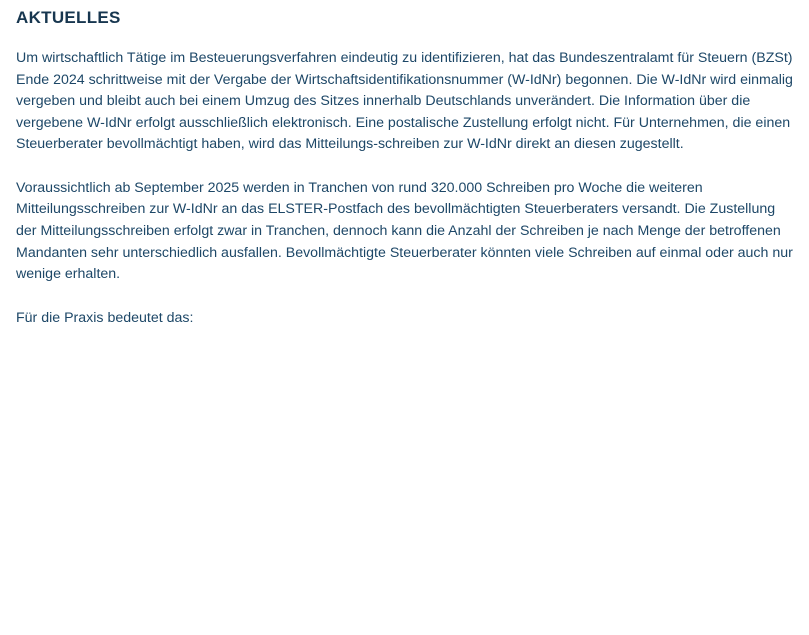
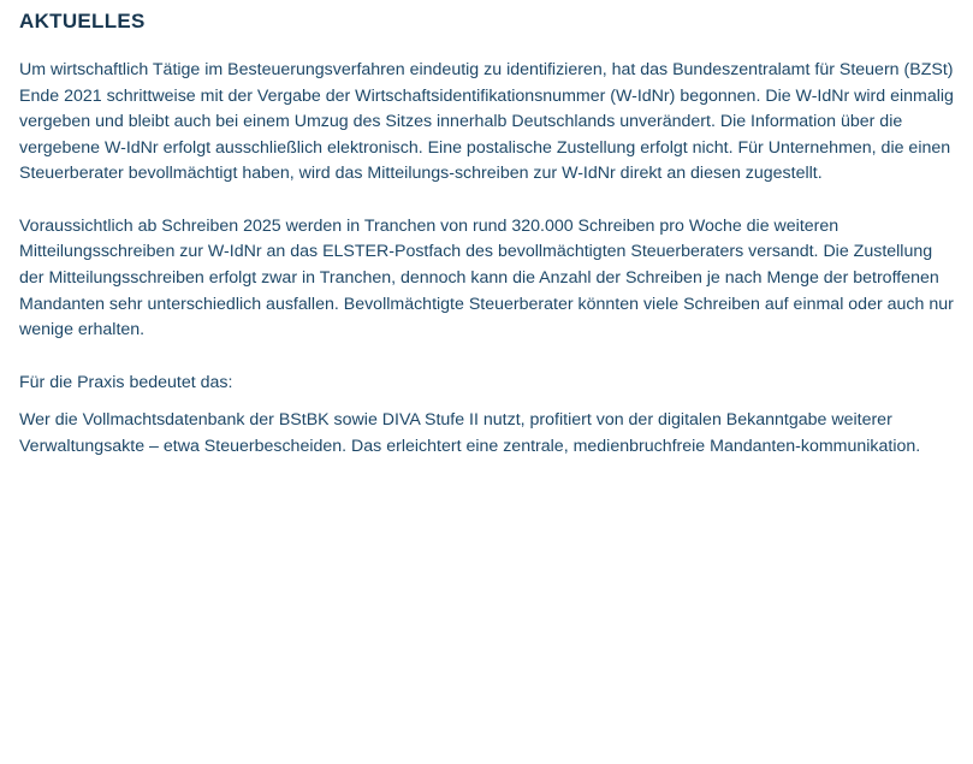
  AKTUELLES
- Um wirtschaftlich Tätige im Besteuerungsverfahren eindeutig zu identifizieren, hat das Bundeszentralamt für Steuern (BZSt) Ende 2024 schrittweise mit der Vergabe der Wirtschaftsidentifikationsnummer (W-IdNr) begonnen. Die W-IdNr wird einmalig vergeben und bleibt auch bei einem Umzug des Sitzes innerhalb Deutschlands unverändert. Die Information über die vergebene W-IdNr erfolgt ausschließlich elektronisch. Eine postalische Zustellung erfolgt nicht. Für Unternehmen, die einen Steuerberater bevollmächtigt haben, wird das Mitteilungs-schreiben zur W-IdNr direkt an diesen zugestellt.
+ Um wirtschaftlich Tätige im Besteuerungsverfahren eindeutig zu identifizieren, hat das Bundeszentralamt für Steuern (BZSt) Ende 2021 schrittweise mit der Vergabe der Wirtschaftsidentifikationsnummer (W-IdNr) begonnen. Die W-IdNr wird einmalig vergeben und bleibt auch bei einem Umzug des Sitzes innerhalb Deutschlands unverändert. Die Information über die vergebene W-IdNr erfolgt ausschließlich elektronisch. Eine postalische Zustellung erfolgt nicht. Für Unternehmen, die einen Steuerberater bevollmächtigt haben, wird das Mitteilungs-schreiben zur W-IdNr direkt an diesen zugestellt.
- Voraussichtlich ab September 2025 werden in Tranchen von rund 320.000 Schreiben pro Woche die weiteren Mitteilungsschreiben zur W-IdNr an das ELSTER-Postfach des bevollmächtigten Steuerberaters versandt. Die Zustellung der Mitteilungsschreiben erfolgt zwar in Tranchen, dennoch kann die Anzahl der Schreiben je nach Menge der betroffenen Mandanten sehr unterschiedlich ausfallen. Bevollmächtigte Steuerberater könnten viele Schreiben auf einmal oder auch nur wenige erhalten.
+ Voraussichtlich ab Schreiben 2025 werden in Tranchen von rund 320.000 Schreiben pro Woche die weiteren Mitteilungsschreiben zur W-IdNr an das ELSTER-Postfach des bevollmächtigten Steuerberaters versandt. Die Zustellung der Mitteilungsschreiben erfolgt zwar in Tranchen, dennoch kann die Anzahl der Schreiben je nach Menge der betroffenen Mandanten sehr unterschiedlich ausfallen. Bevollmächtigte Steuerberater könnten viele Schreiben auf einmal oder auch nur wenige erhalten.
  Für die Praxis bedeutet das:
+ Wer die Vollmachtsdatenbank der BStBK sowie DIVA Stufe II nutzt, profitiert von der digitalen Bekanntgabe weiterer Verwaltungsakte – etwa Steuerbescheiden. Das erleichtert eine zentrale, medienbruchfreie Mandanten-kommunikation.
